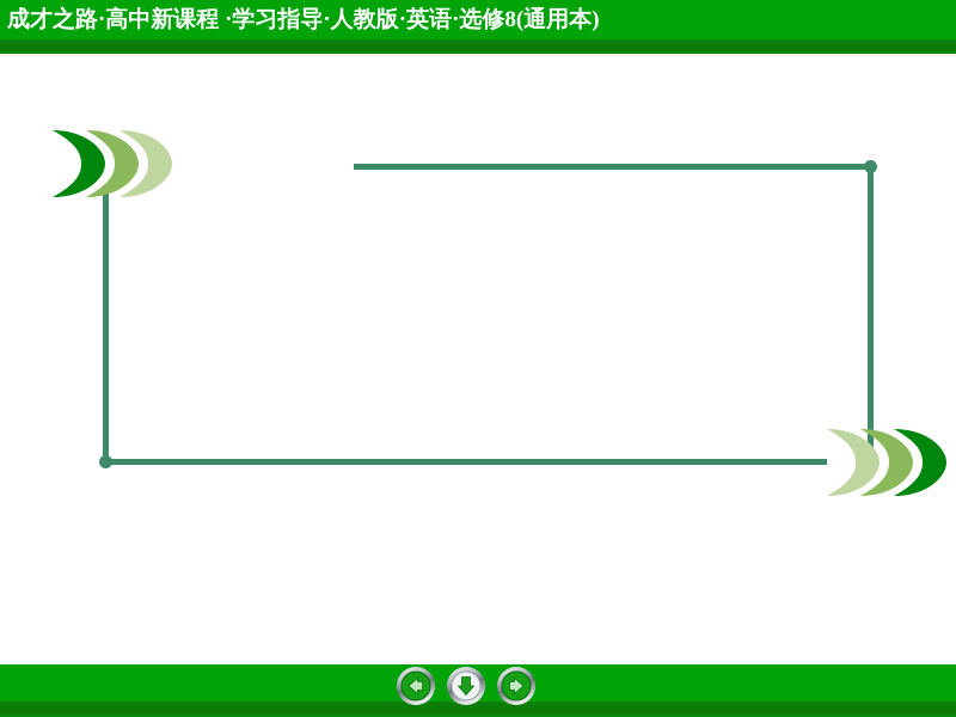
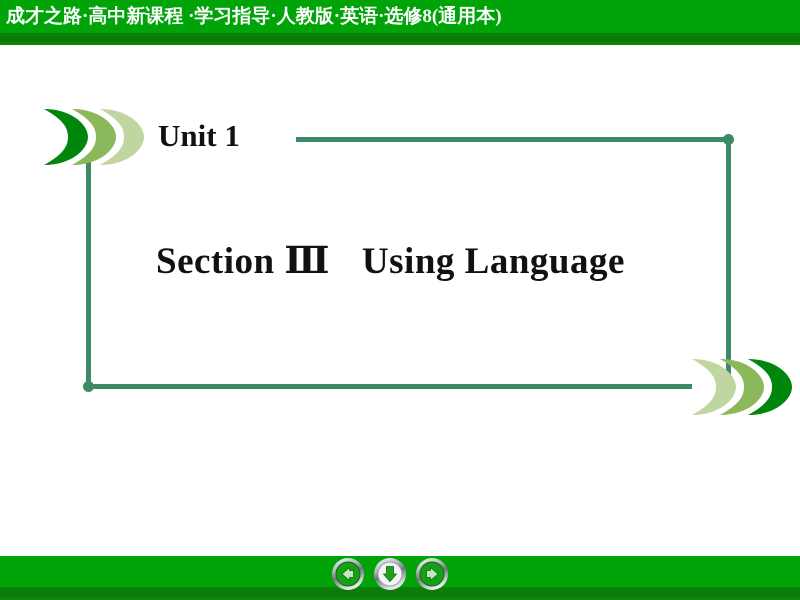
  成才之路·高中新课程 ·学习指导·人教版·英语·选修8(通用本)
+ Unit 1
+ Section Ⅲ Using Language
